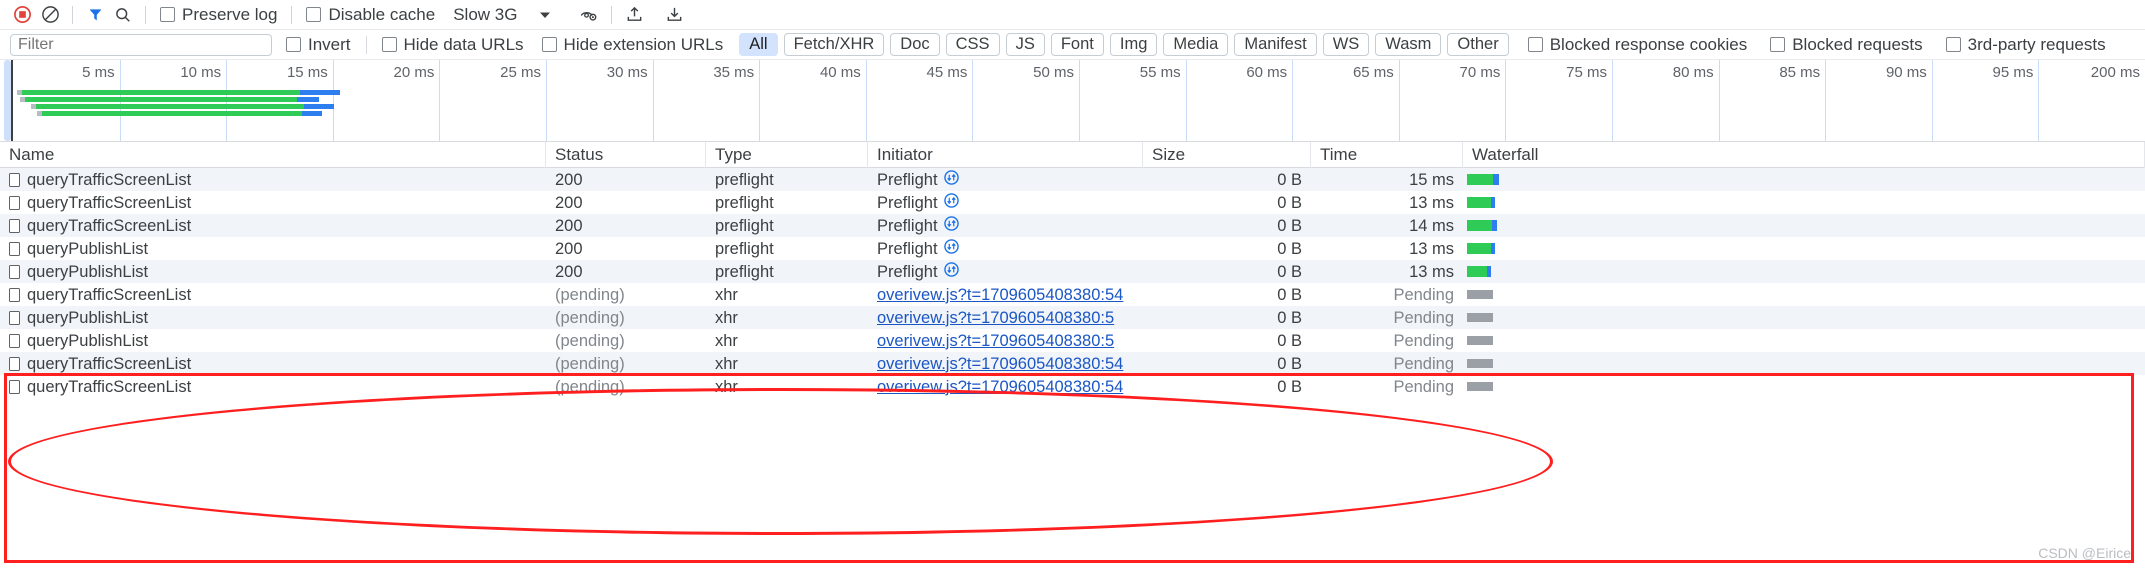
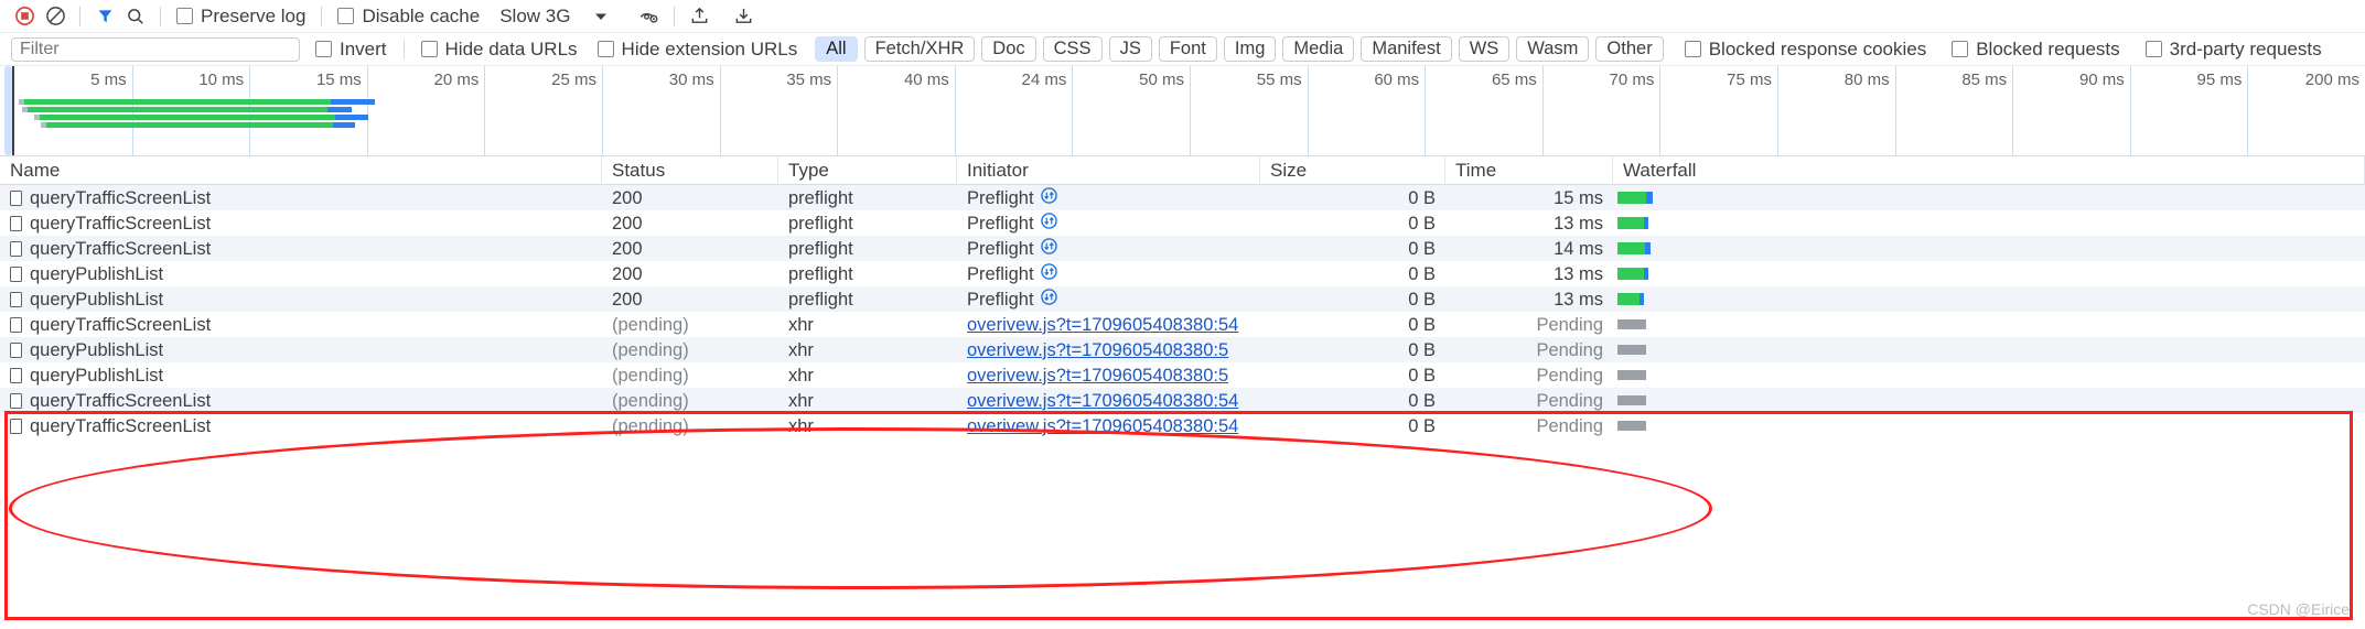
  Preserve log
  Disable cache
  Slow 3G
  Filter
  Invert
  Hide data URLs
  Hide extension URLs
  All
  Fetch/XHR
  Doc
  CSS
  JS
  Font
  Img
  Media
  Manifest
  WS
  Wasm
  Other
  Blocked response cookies
  Blocked requests
  3rd-party requests
  5 ms
  10 ms
  15 ms
  20 ms
  25 ms
  30 ms
  35 ms
  40 ms
- 45 ms
+ 24 ms
  50 ms
  55 ms
  60 ms
  65 ms
  70 ms
  75 ms
  80 ms
  85 ms
  90 ms
  95 ms
  200 ms
  Name
  Status
  Type
  Initiator
  Size
  Time
  Waterfall
  queryTrafficScreenList
  200
  preflight
  Preflight
  0 B
  15 ms
  queryTrafficScreenList
  200
  preflight
  Preflight
  0 B
  13 ms
  queryTrafficScreenList
  200
  preflight
  Preflight
  0 B
  14 ms
  queryPublishList
  200
  preflight
  Preflight
  0 B
  13 ms
  queryPublishList
  200
  preflight
  Preflight
  0 B
  13 ms
  queryTrafficScreenList
  (pending)
  xhr
  overivew.js?t=1709605408380:54
  0 B
  Pending
  queryPublishList
  (pending)
  xhr
  overivew.js?t=1709605408380:5
  0 B
  Pending
  queryPublishList
  (pending)
  xhr
  overivew.js?t=1709605408380:5
  0 B
  Pending
  queryTrafficScreenList
  (pending)
  xhr
  overivew.js?t=1709605408380:54
  0 B
  Pending
  queryTrafficScreenList
  (pending)
  xhr
  overivew.js?t=1709605408380:54
  0 B
  Pending
  CSDN @Eirice
